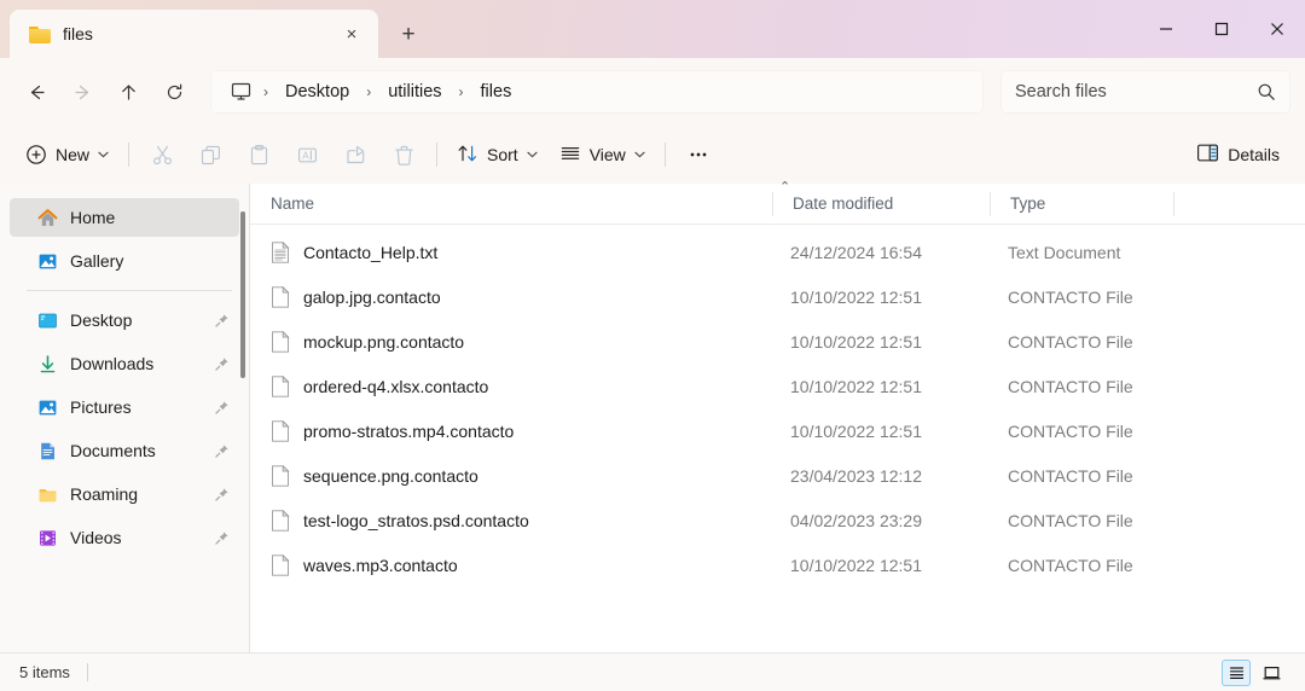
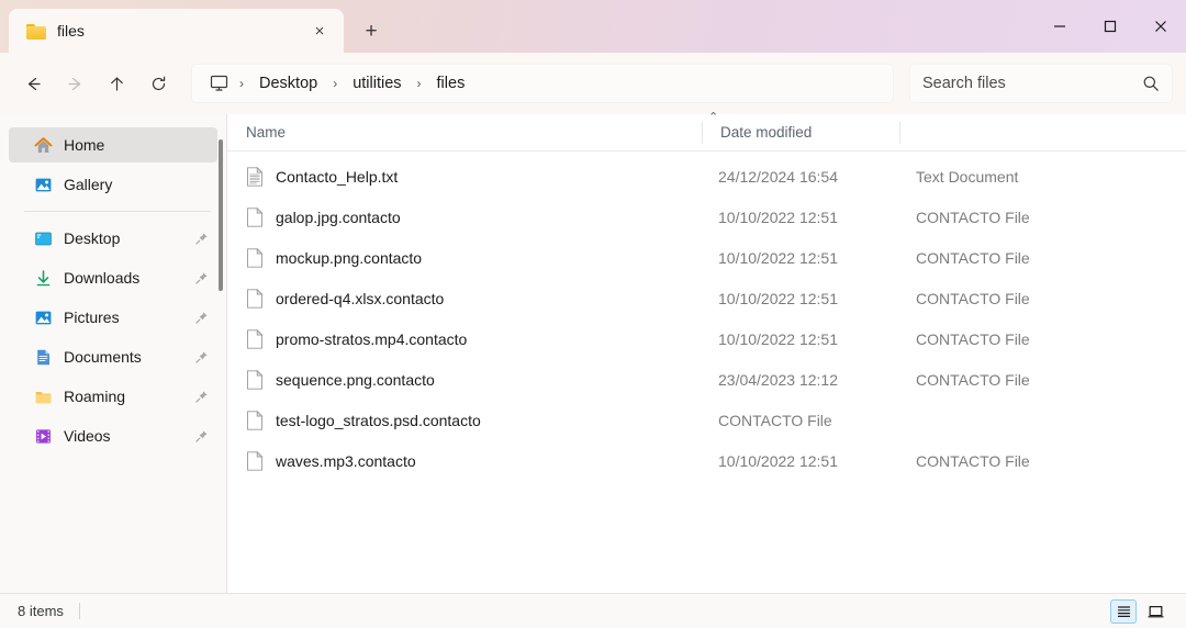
  files
  ×
  +
  ›
  Desktop
  ›
  utilities
  ›
  files
  Search files
- New
- A
- Sort
- View
- Details
  Home
  Gallery
  Desktop
  Downloads
  Pictures
  Documents
  Roaming
  Videos
  Name
  Date modified
- Type
  ⌃
  Contacto_Help.txt
  24/12/2024 16:54
  Text Document
  galop.jpg.contacto
  10/10/2022 12:51
  CONTACTO File
  mockup.png.contacto
  10/10/2022 12:51
  CONTACTO File
  ordered-q4.xlsx.contacto
  10/10/2022 12:51
  CONTACTO File
  promo-stratos.mp4.contacto
  10/10/2022 12:51
  CONTACTO File
  sequence.png.contacto
  23/04/2023 12:12
  CONTACTO File
  test-logo_stratos.psd.contacto
- 04/02/2023 23:29
  CONTACTO File
  waves.mp3.contacto
  10/10/2022 12:51
  CONTACTO File
- 5 items
+ 8 items
